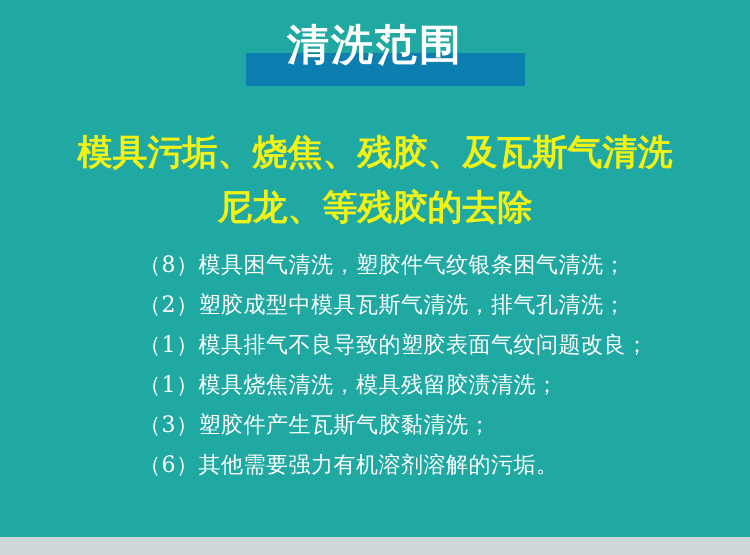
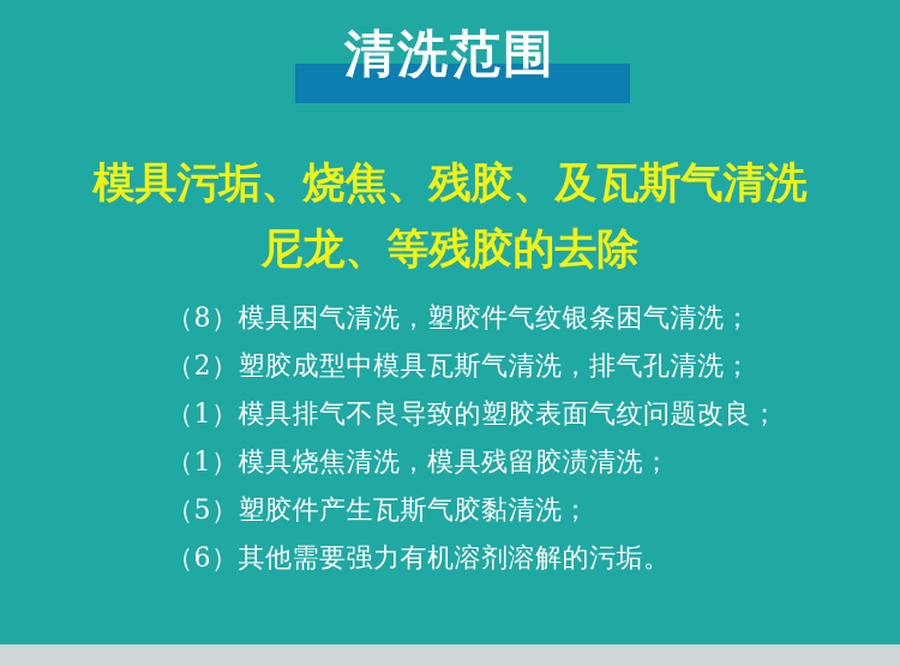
  清洗范围
  模具污垢、烧焦、残胶、及瓦斯气清洗
  尼龙、等残胶的去除
  （8）模具困气清洗，塑胶件气纹银条困气清洗；
  （2）塑胶成型中模具瓦斯气清洗，排气孔清洗；
  （1）模具排气不良导致的塑胶表面气纹问题改良；
  （1）模具烧焦清洗，模具残留胶渍清洗；
- （3）塑胶件产生瓦斯气胶黏清洗；
+ （5）塑胶件产生瓦斯气胶黏清洗；
  （6）其他需要强力有机溶剂溶解的污垢。
